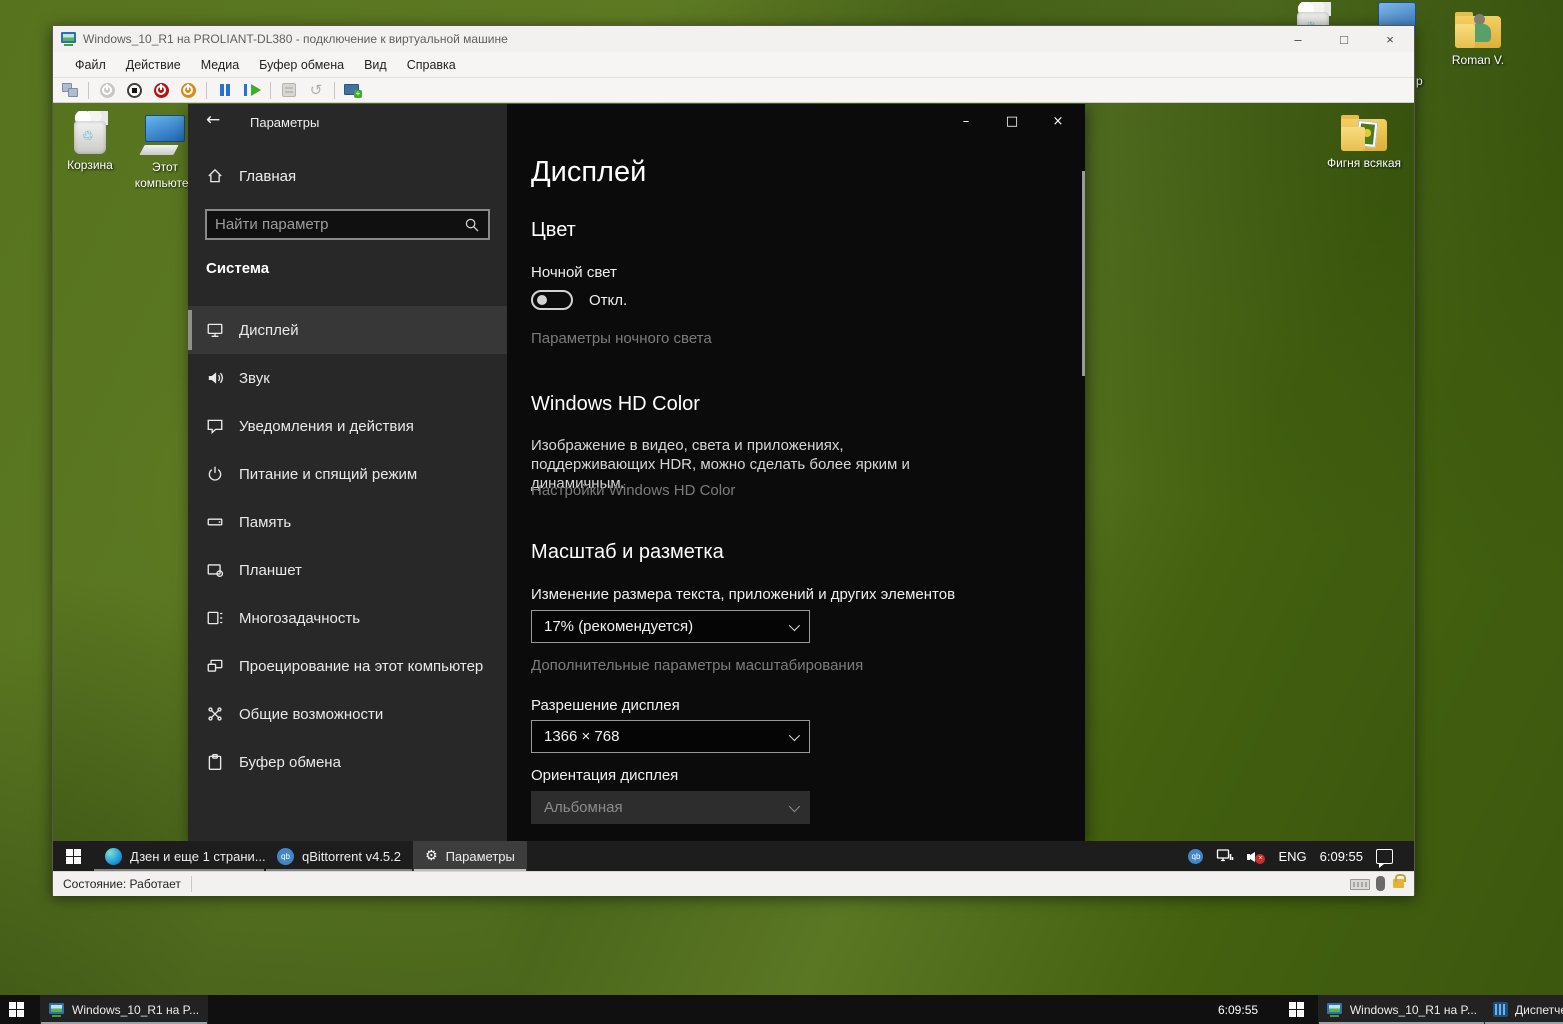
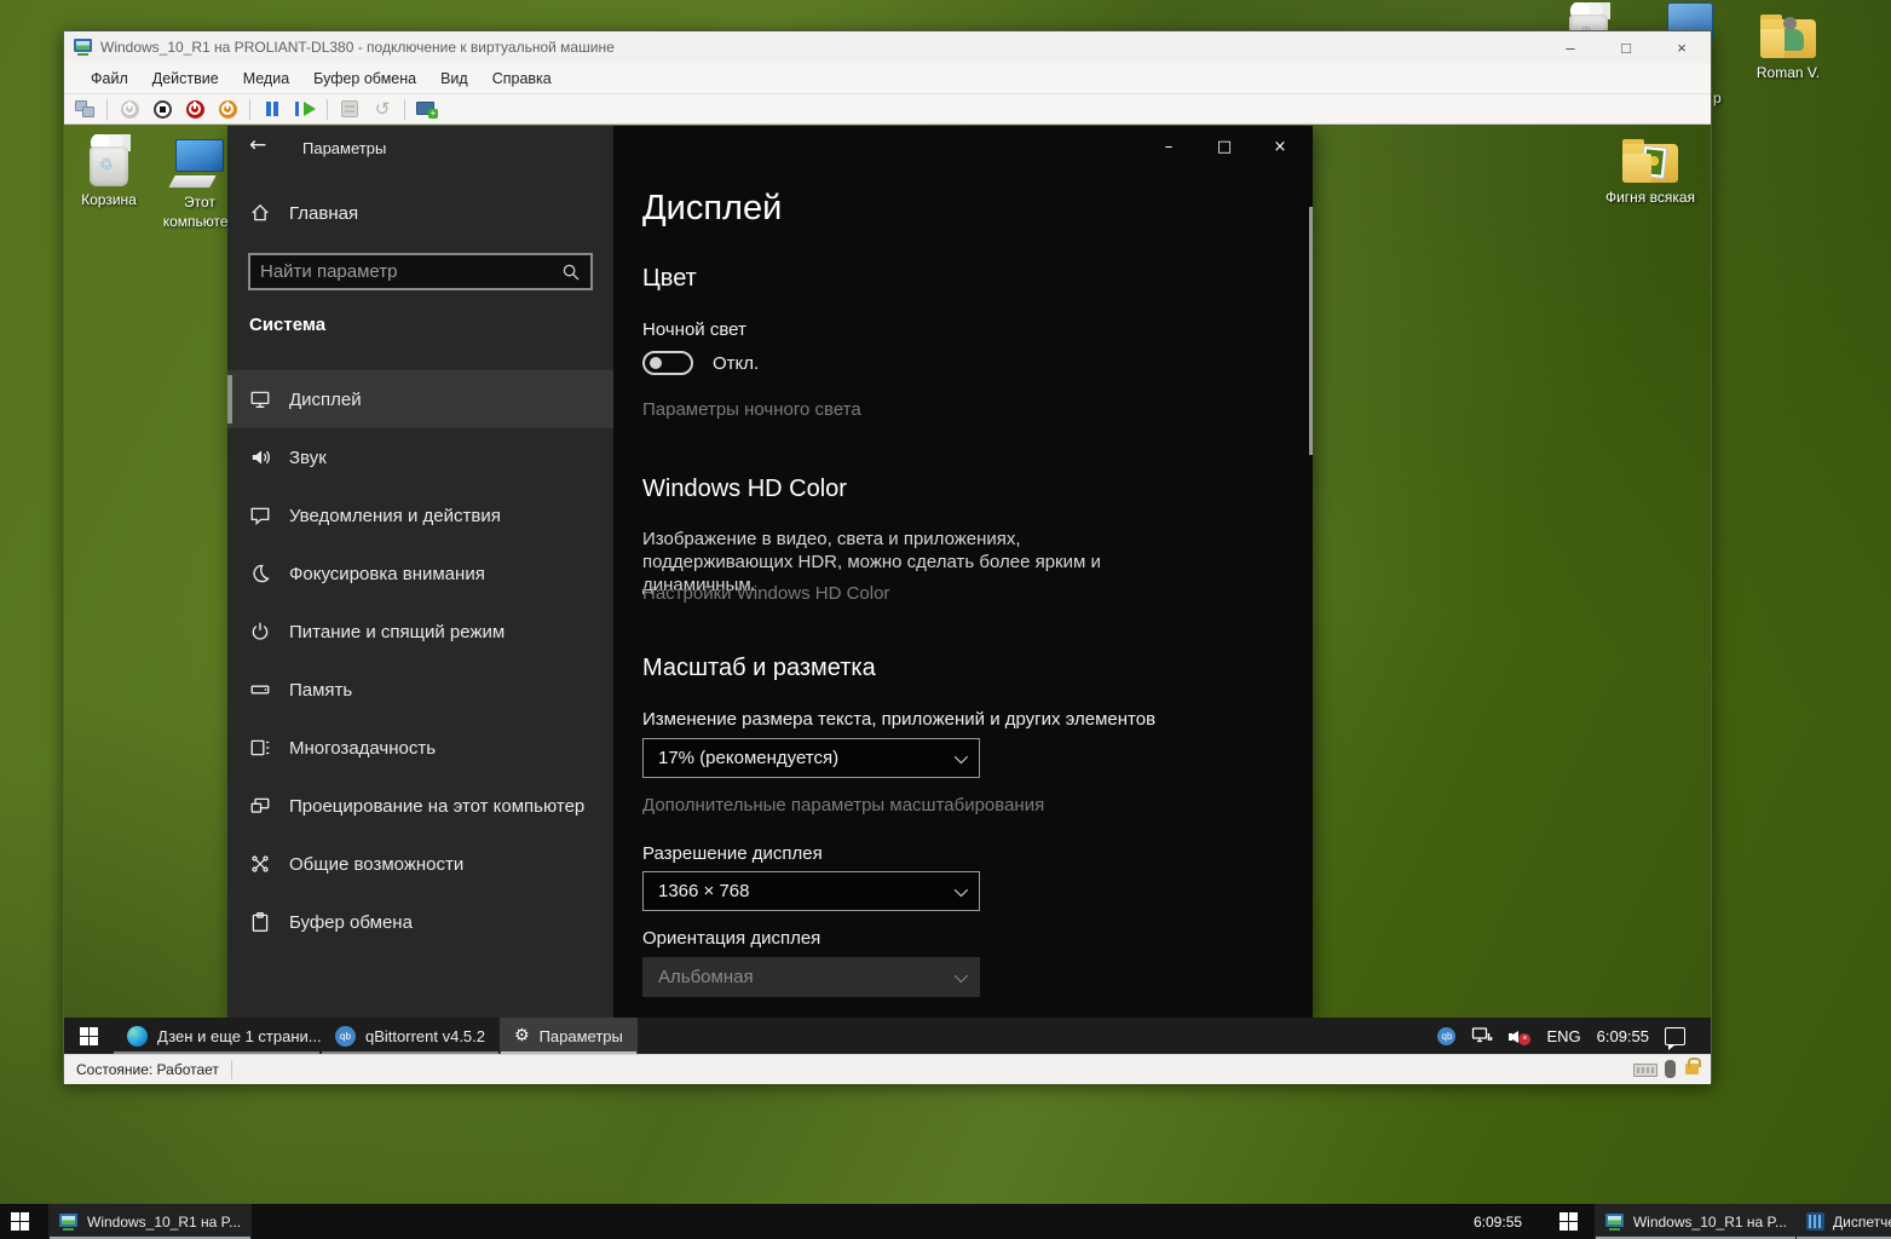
  Roman V.
  р
  Windows_10_R1 на PROLIANT-DL380 - подключение к виртуальной машине
  –
  □
  ×
  Файл
  Действие
  Медиа
  Буфер обмена
  Вид
  Справка
  ↺
  +
  ♲
  Корзина
  Этот компьюте
  Фигня всякая
  ←
  Параметры
  Главная
  Найти параметр
  Система
  Дисплей
  Звук
  Уведомления и действия
+ Фокусировка внимания
  Питание и спящий режим
  Память
- Планшет
  Многозадачность
  Проецирование на этот компьютер
  Общие возможности
  Буфер обмена
  –
  □
  ×
  Дисплей
  Цвет
  Ночной свет
  Откл.
  Параметры ночного света
  Windows HD Color
  Изображение в видео, света и приложениях, поддерживающих HDR, можно сделать более ярким и динамичным.
  Настройки Windows HD Color
  Масштаб и разметка
  Изменение размера текста, приложений и других элементов
  17% (рекомендуется)
  Дополнительные параметры масштабирования
  Разрешение дисплея
  1366 × 768
  Ориентация дисплея
  Альбомная
  Дзен и еще 1 страни...
  qb
  qBittorrent v4.5.2
  ⚙
  Параметры
  qb
  ENG
  6:09:55
  Состояние: Работает
  Windows_10_R1 на P...
  6:09:55
  Windows_10_R1 на P...
  Диспетч
